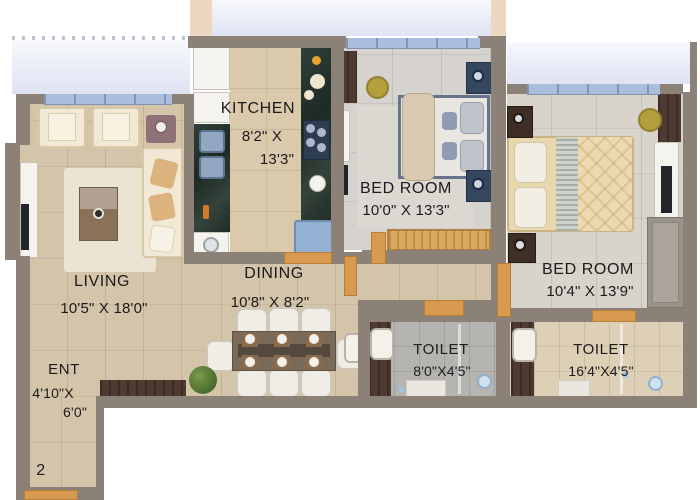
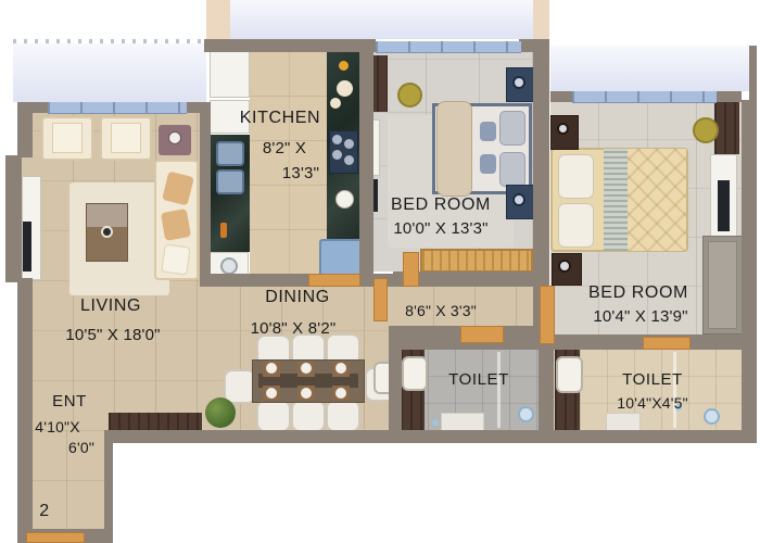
  KITCHEN
  8'2" X
  13'3"
  BED ROOM
  10'0" X 13'3"
  BED ROOM
  10'4" X 13'9"
  LIVING
  10'5" X 18'0"
  DINING
  10'8" X 8'2"
+ 8'6" X 3'3"
  TOILET
- 8'0"X4'5"
  TOILET
- 16'4"X4'5"
+ 10'4"X4'5"
  ENT
  4'10"X
  6'0"
  2
